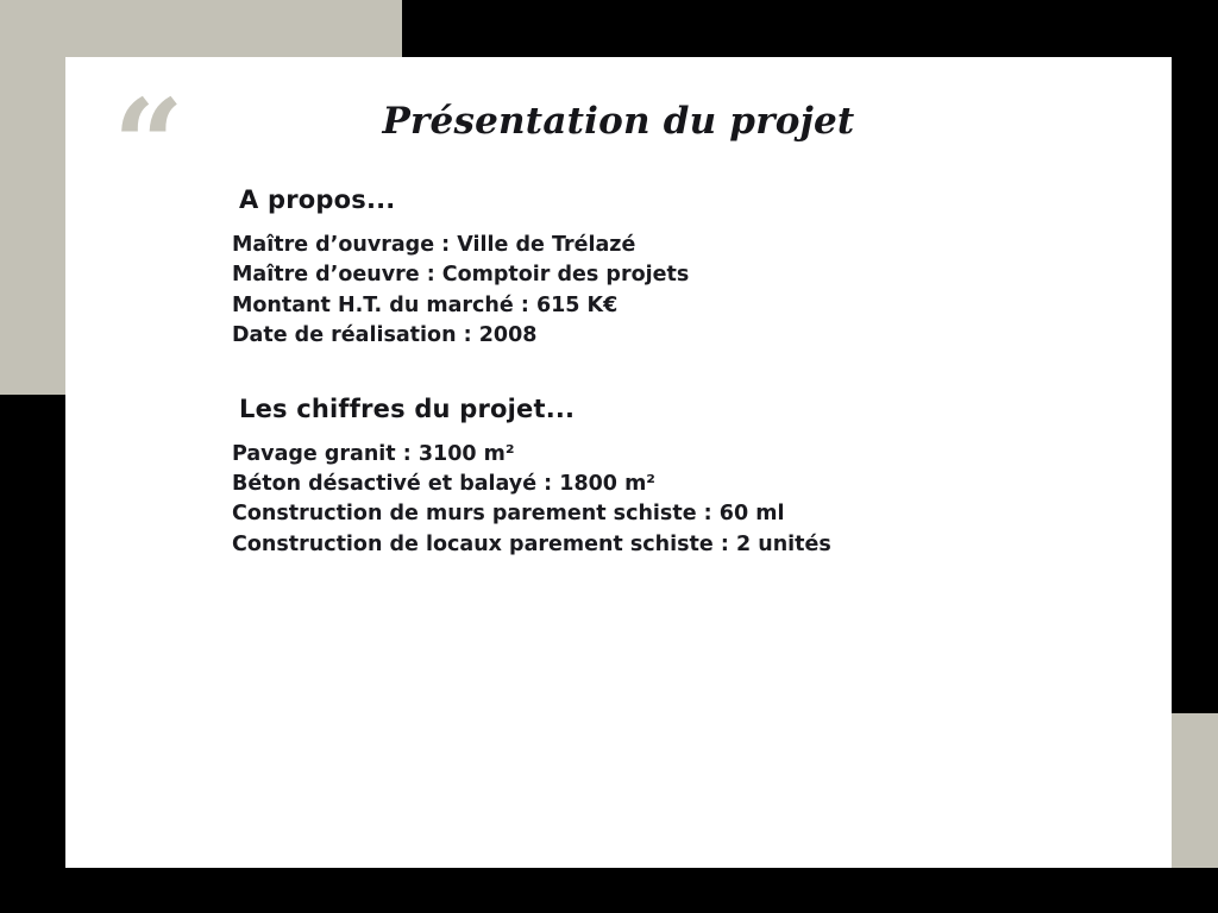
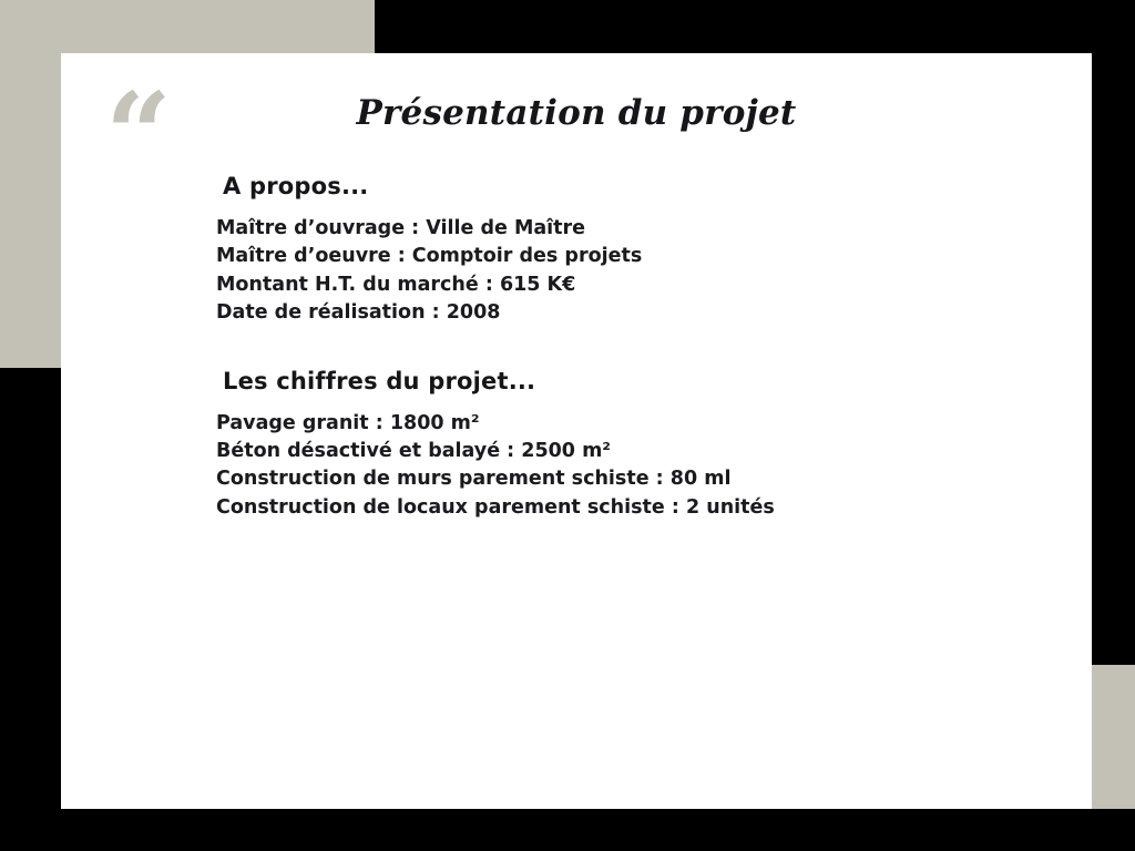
  “
  Présentation du projet
  A propos...
- Maître d’ouvrage : Ville de Trélazé
+ Maître d’ouvrage : Ville de Maître
  Maître d’oeuvre : Comptoir des projets
  Montant H.T. du marché : 615 K€
  Date de réalisation : 2008
  Les chiffres du projet...
- Pavage granit : 3100 m²
+ Pavage granit : 1800 m²
- Béton désactivé et balayé : 1800 m²
+ Béton désactivé et balayé : 2500 m²
- Construction de murs parement schiste : 60 ml
+ Construction de murs parement schiste : 80 ml
  Construction de locaux parement schiste : 2 unités
